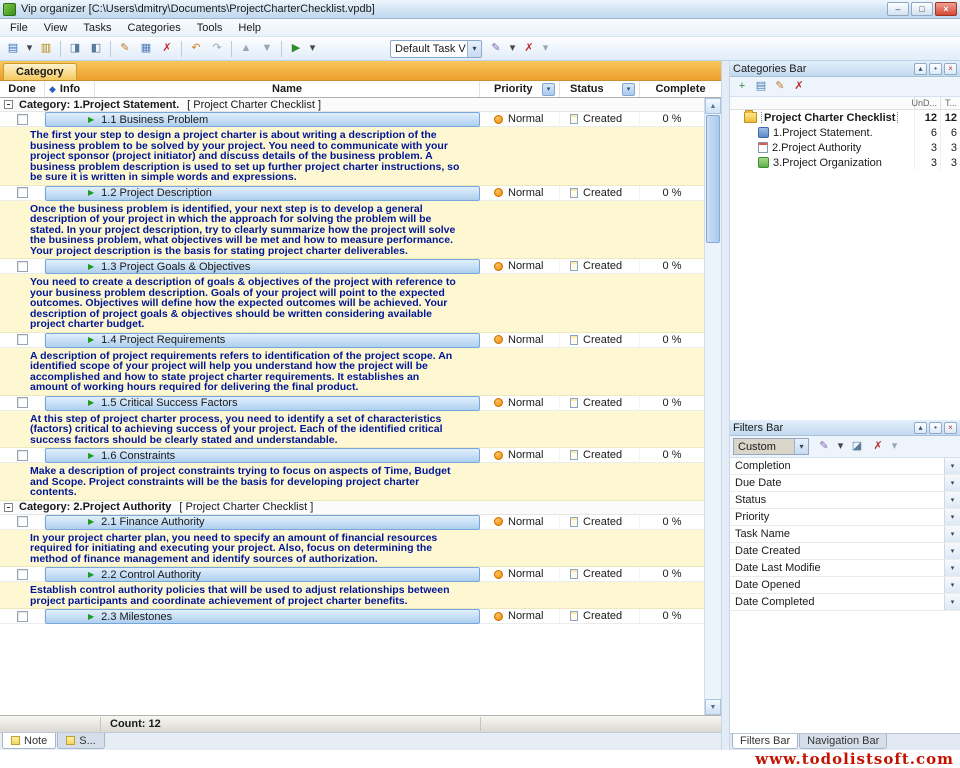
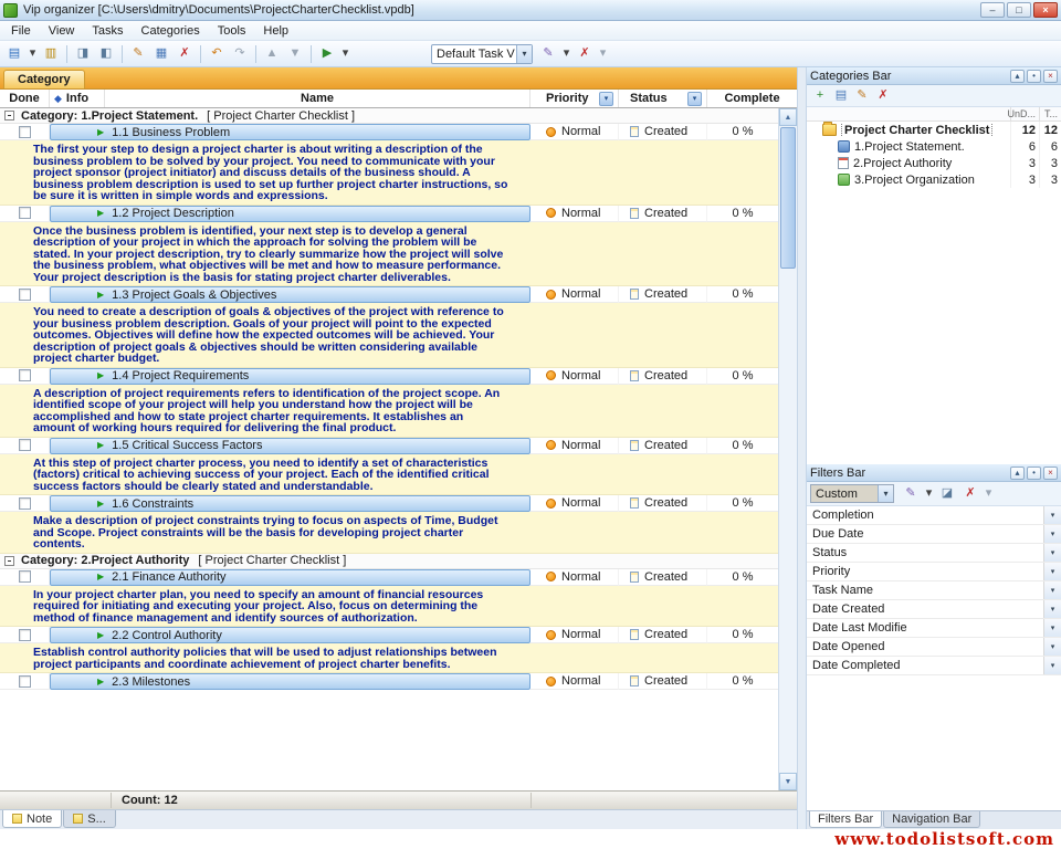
  Vip organizer [C:\Users\dmitry\Documents\ProjectCharterChecklist.vpdb]
  –
  □
  ×
  File
  View
  Tasks
  Categories
  Tools
  Help
  ▤
  ▾
  ▥
  ◨
  ◧
  ✎
  ▦
  ✗
  ↶
  ↷
  ▲
  ▼
  ▶
  ▾
  Default Task V
  ▾
  ✎
  ▾
  ✗
  ▾
  Category
  Done
  ◆
  Info
  Name
  Priority
  Status
  Complete
  Category: 1.Project Statement.
  [ Project Charter Checklist ]
  ▶
  1.1 Business Problem
  Normal
  Created
  0 %
- The first your step to design a project charter is about writing a description of the business problem to be solved by your project. You need to communicate with your project sponsor (project initiator) and discuss details of the business problem. A business problem description is used to set up further project charter instructions, so be sure it is written in simple words and expressions.
+ The first your step to design a project charter is about writing a description of the business problem to be solved by your project. You need to communicate with your project sponsor (project initiator) and discuss details of the business should. A business problem description is used to set up further project charter instructions, so be sure it is written in simple words and expressions.
  ▶
  1.2 Project Description
  Normal
  Created
  0 %
  Once the business problem is identified, your next step is to develop a general description of your project in which the approach for solving the problem will be stated. In your project description, try to clearly summarize how the project will solve the business problem, what objectives will be met and how to measure performance. Your project description is the basis for stating project charter deliverables.
  ▶
  1.3 Project Goals & Objectives
  Normal
  Created
  0 %
  You need to create a description of goals & objectives of the project with reference to your business problem description. Goals of your project will point to the expected outcomes. Objectives will define how the expected outcomes will be achieved. Your description of project goals & objectives should be written considering available project charter budget.
  ▶
  1.4 Project Requirements
  Normal
  Created
  0 %
  A description of project requirements refers to identification of the project scope. An identified scope of your project will help you understand how the project will be accomplished and how to state project charter requirements. It establishes an amount of working hours required for delivering the final product.
  ▶
  1.5 Critical Success Factors
  Normal
  Created
  0 %
  At this step of project charter process, you need to identify a set of characteristics (factors) critical to achieving success of your project. Each of the identified critical success factors should be clearly stated and understandable.
  ▶
  1.6 Constraints
  Normal
  Created
  0 %
  Make a description of project constraints trying to focus on aspects of Time, Budget and Scope. Project constraints will be the basis for developing project charter contents.
  Category: 2.Project Authority
  [ Project Charter Checklist ]
  ▶
  2.1 Finance Authority
  Normal
  Created
  0 %
  In your project charter plan, you need to specify an amount of financial resources required for initiating and executing your project. Also, focus on determining the method of finance management and identify sources of authorization.
  ▶
  2.2 Control Authority
  Normal
  Created
  0 %
  Establish control authority policies that will be used to adjust relationships between project participants and coordinate achievement of project charter benefits.
  ▶
  2.3 Milestones
  Normal
  Created
  0 %
  Count: 12
  Note
  S...
  Categories Bar
  ▴
  •
  ×
  +
  ▤
  ✎
  ✗
  UnD...
  T...
  Project Charter Checklist
  12
  12
  1.Project Statement.
  6
  6
  2.Project Authority
  3
  3
  3.Project Organization
  3
  3
  Filters Bar
  ▴
  •
  ×
  Custom
  ▾
  ✎
  ▾
  ◪
  ✗
  ▾
  Completion
  Due Date
  Status
  Priority
  Task Name
  Date Created
  Date Last Modifie
  Date Opened
  Date Completed
  Filters Bar
  Navigation Bar
  www.todolistsoft.com
